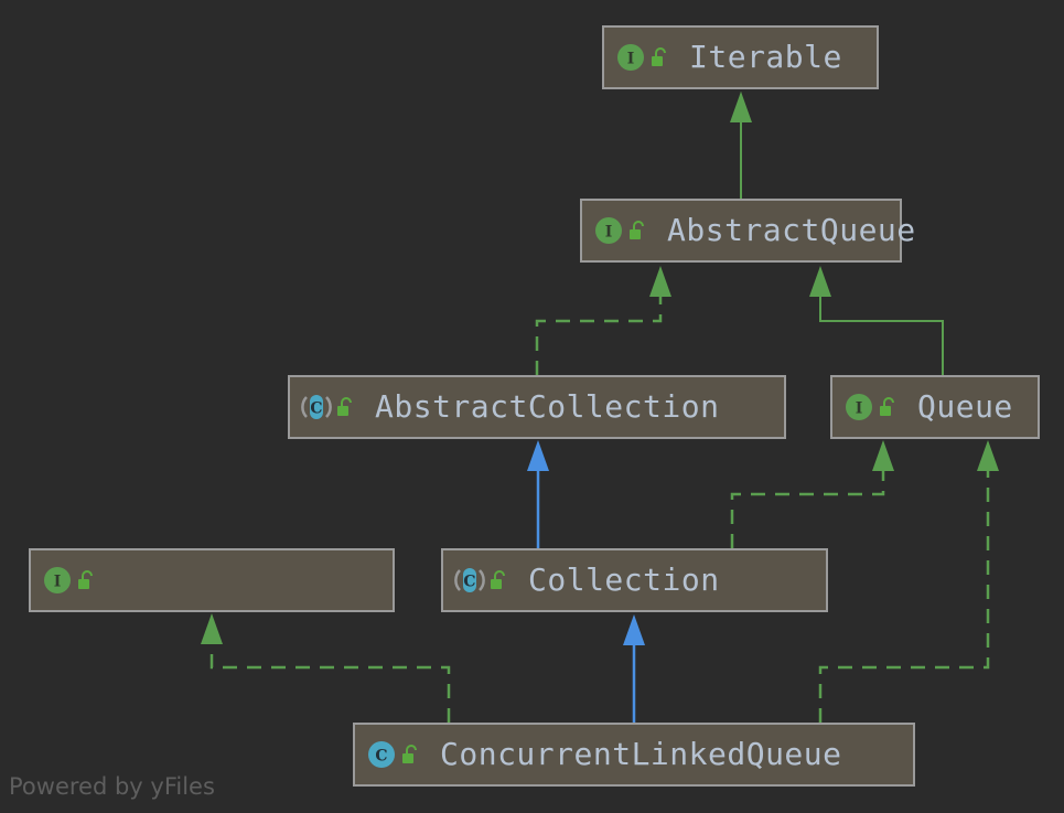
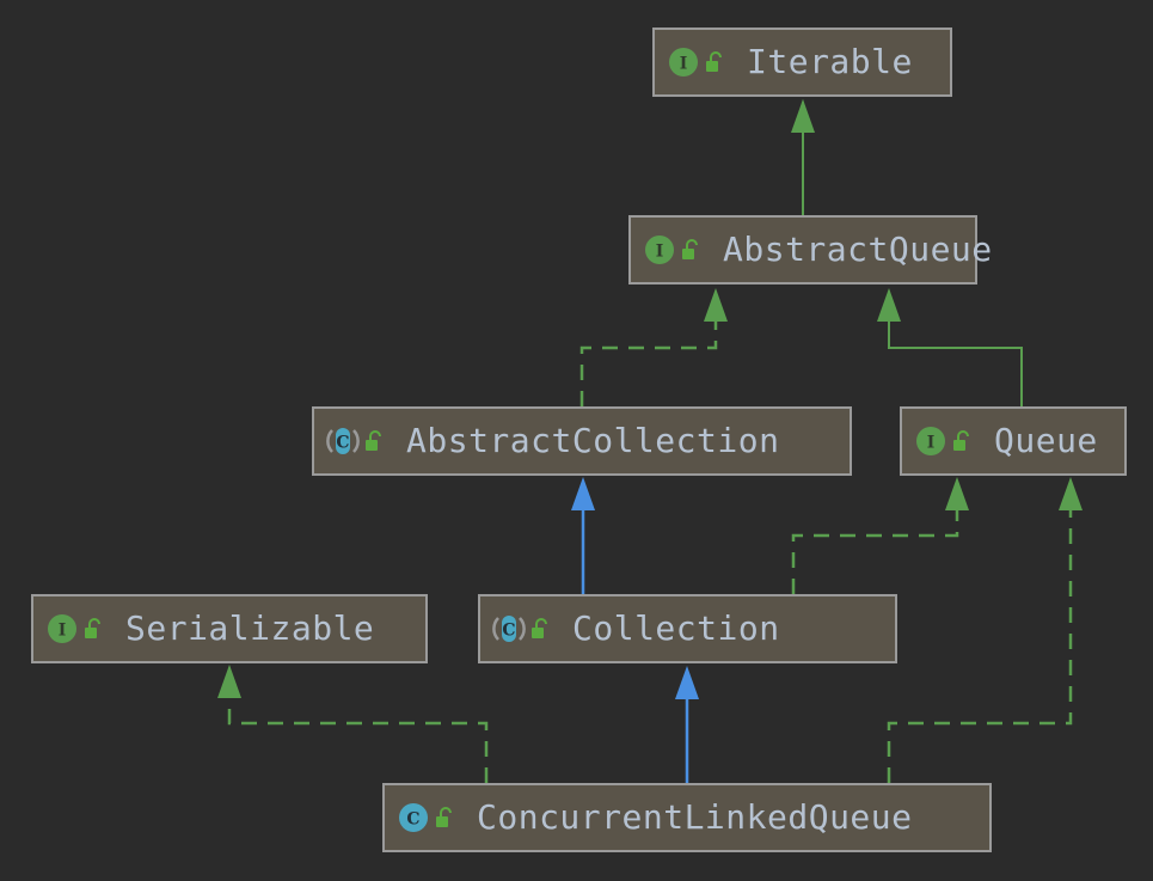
  I
  Iterable
  I
  AbstractQueue
  C
  AbstractCollection
  I
  Queue
  I
+ Serializable
  C
  Collection
  C
  ConcurrentLinkedQueue
- Powered by yFiles
